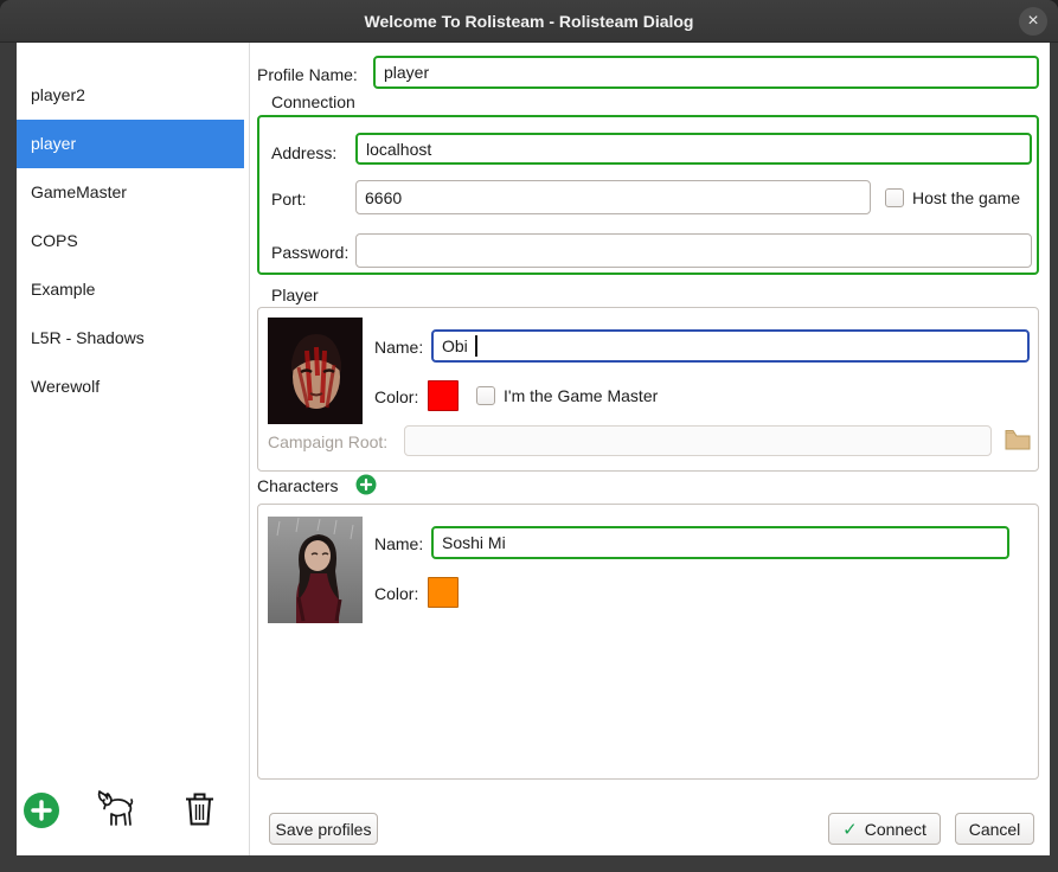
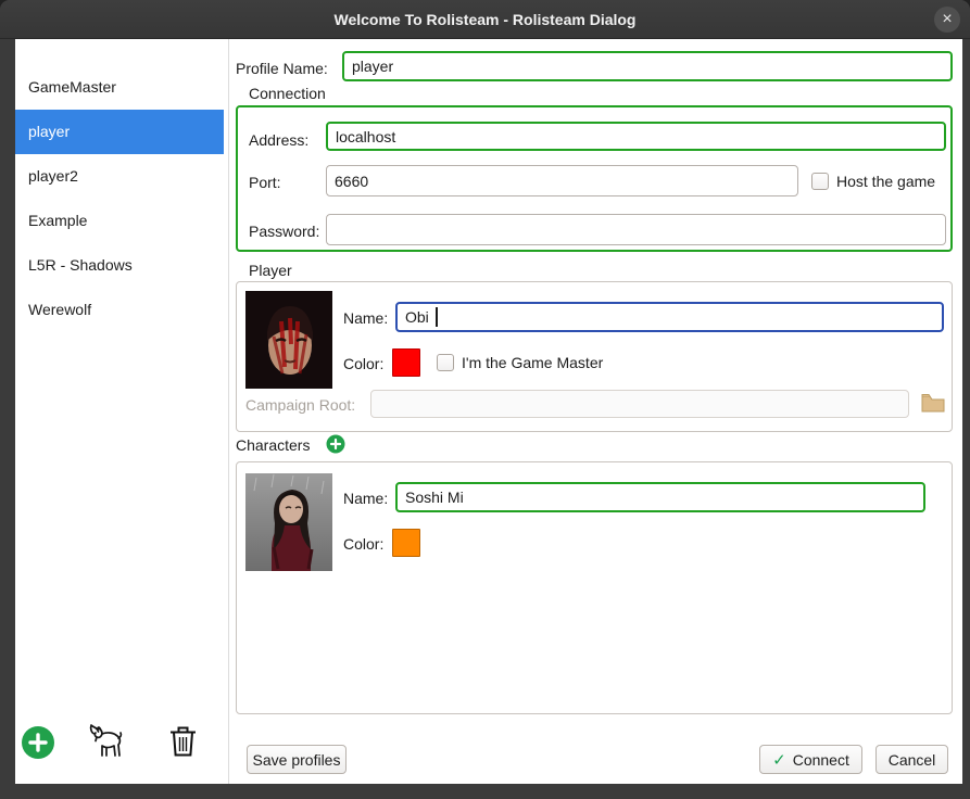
  Welcome To Rolisteam - Rolisteam Dialog
  ×
- player2
+ GameMaster
  player
- GameMaster
+ player2
- COPS
  Example
  L5R - Shadows
  Werewolf
  Profile Name:
  player
  Connection
  Address:
  localhost
  Port:
  6660
  Host the game
  Password:
  Player
  Name:
  Obi
  Color:
  I'm the Game Master
  Campaign Root:
  Characters
  Name:
  Soshi Mi
  Color:
  Save profiles
  ✓
  Connect
  Cancel
